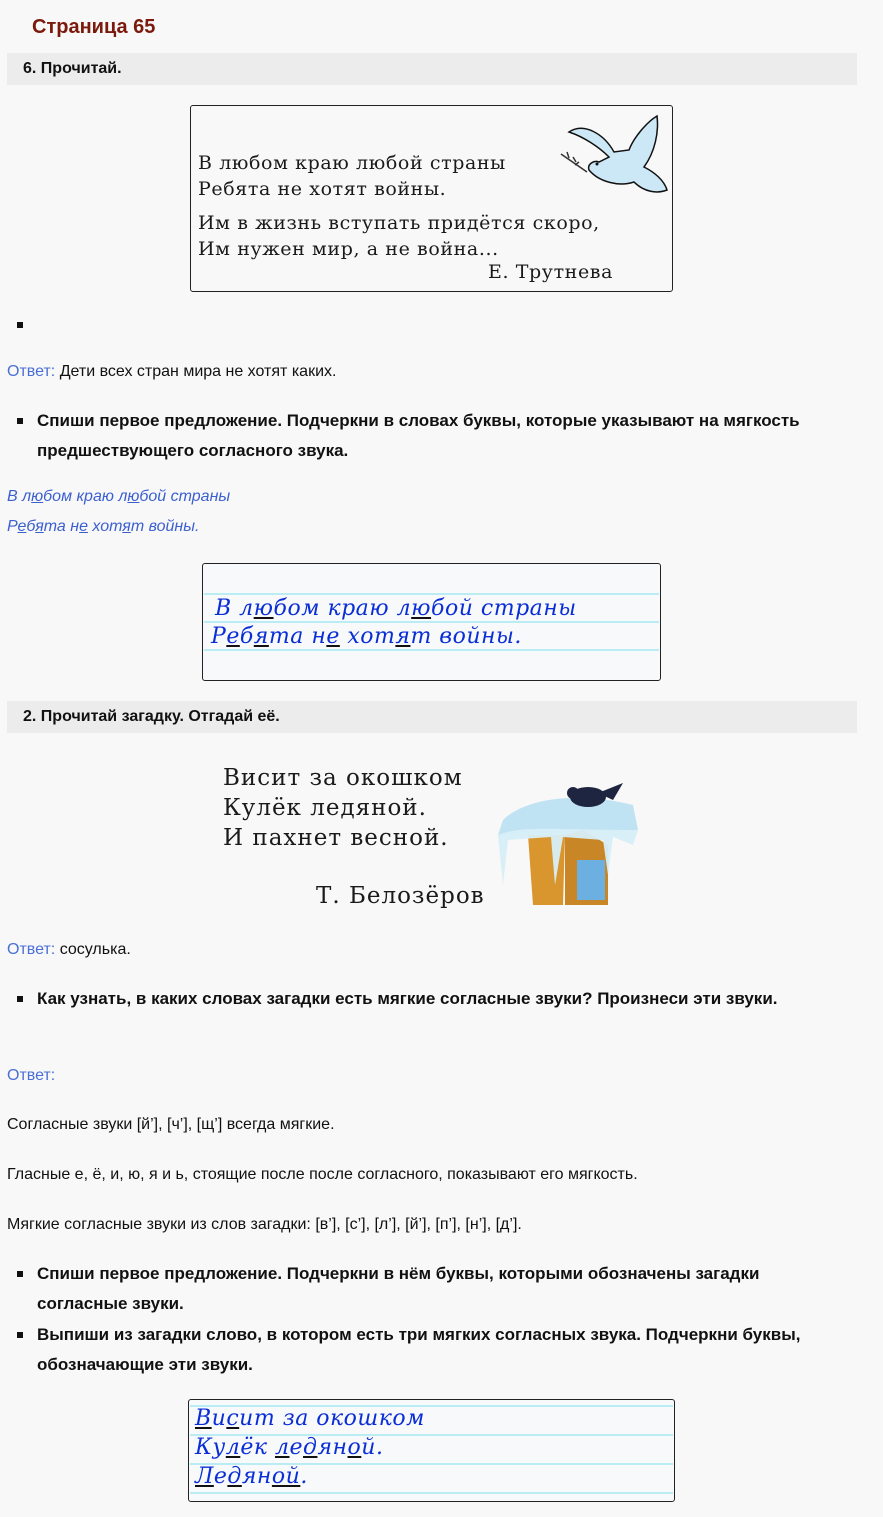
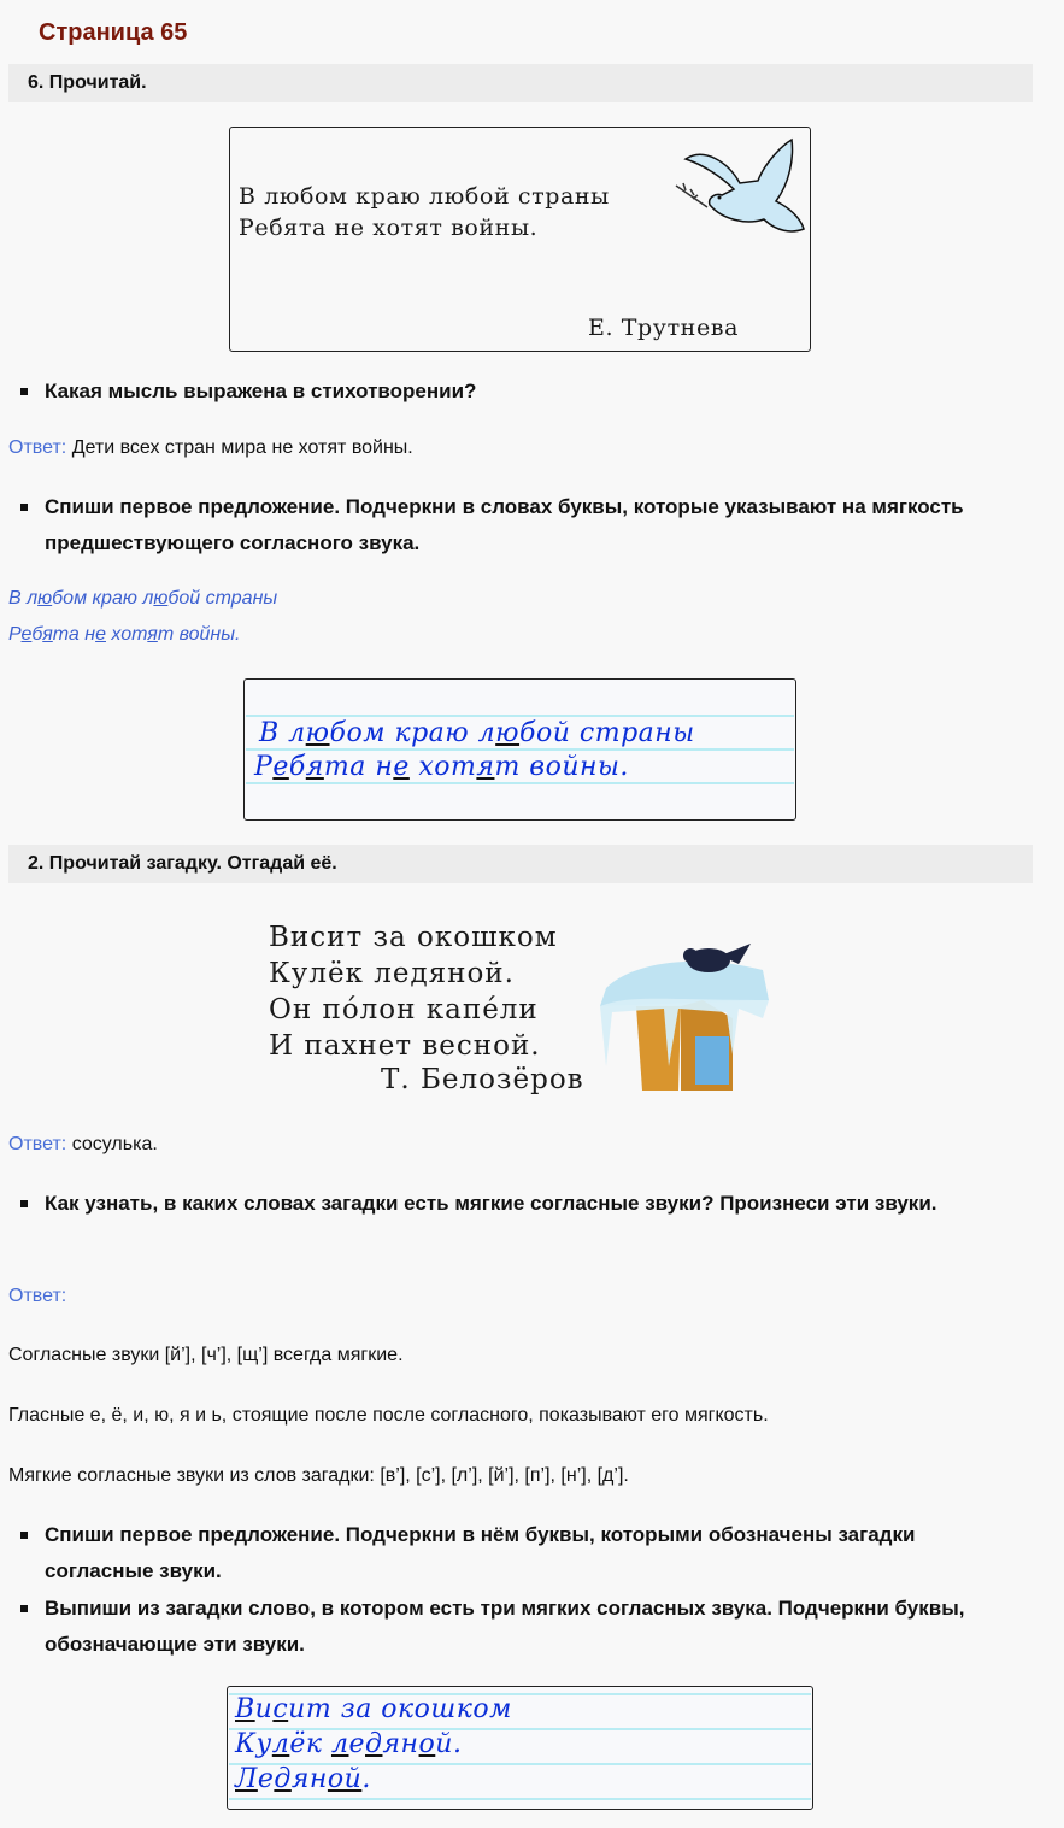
  Страница 65
  6. Прочитай.
  В любом краю любой страны
  Ребята не хотят войны.
- Им в жизнь вступать придётся скоро,
- Им нужен мир, а не война...
  Е. Трутнева
+ Какая мысль выражена в стихотворении?
- Ответ: Дети всех стран мира не хотят каких.
+ Ответ: Дети всех стран мира не хотят войны.
  Спиши первое предложение. Подчеркни в словах буквы, которые указывают на мягкость предшествующего согласного звука.
  В любом краю любой страны
  Ребята не хотят войны.
  В любом краю любой страны
  Ребята не хотят войны.
  2. Прочитай загадку. Отгадай её.
  Висит за окошком
  Кулёк ледяной.
+ Он по́лон капе́ли
  И пахнет весной.
  Т. Белозёров
  Ответ: сосулька.
  Как узнать, в каких словах загадки есть мягкие согласные звуки? Произнеси эти звуки.
  Ответ:
  Согласные звуки [й’], [ч’], [щ’] всегда мягкие.
  Гласные е, ё, и, ю, я и ь, стоящие после после согласного, показывают его мягкость.
  Мягкие согласные звуки из слов загадки: [в’], [с’], [л’], [й’], [п’], [н’], [д’].
  Спиши первое предложение. Подчеркни в нём буквы, которыми обозначены загадки согласные звуки.
  Выпиши из загадки слово, в котором есть три мягких согласных звука. Подчеркни буквы, обозначающие эти звуки.
  Висит за окошком
  Кулёк ледяной.
  Ледяной.
